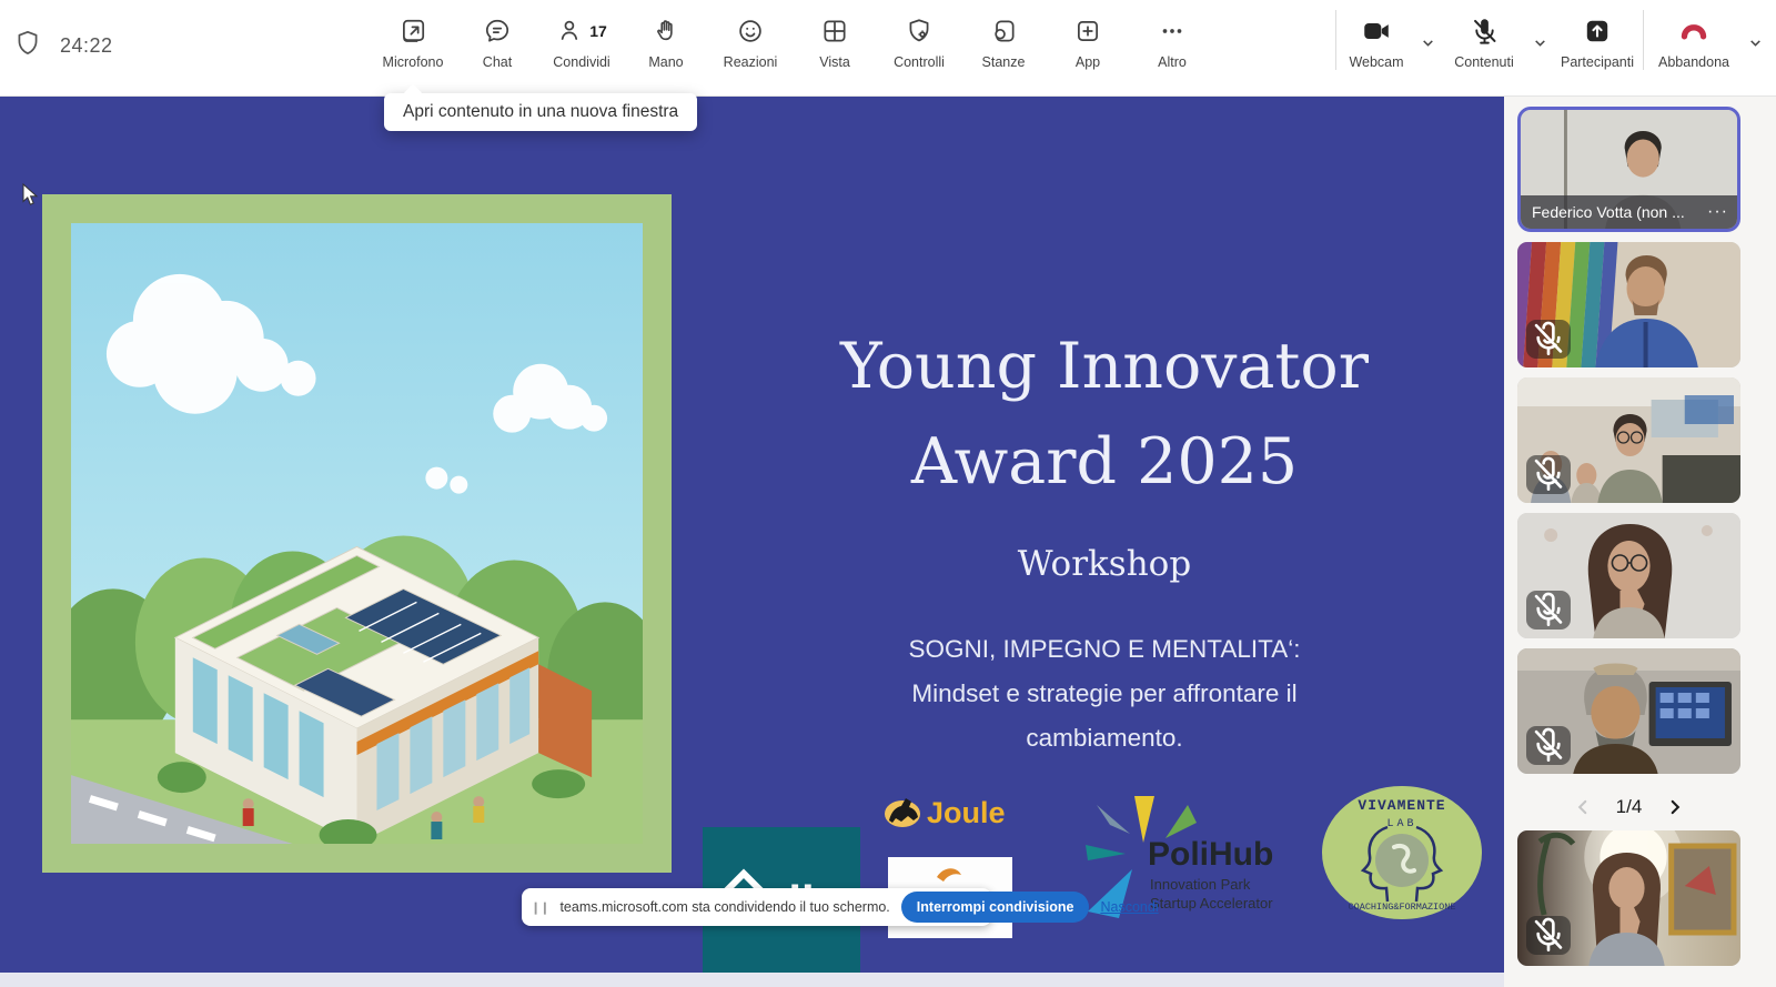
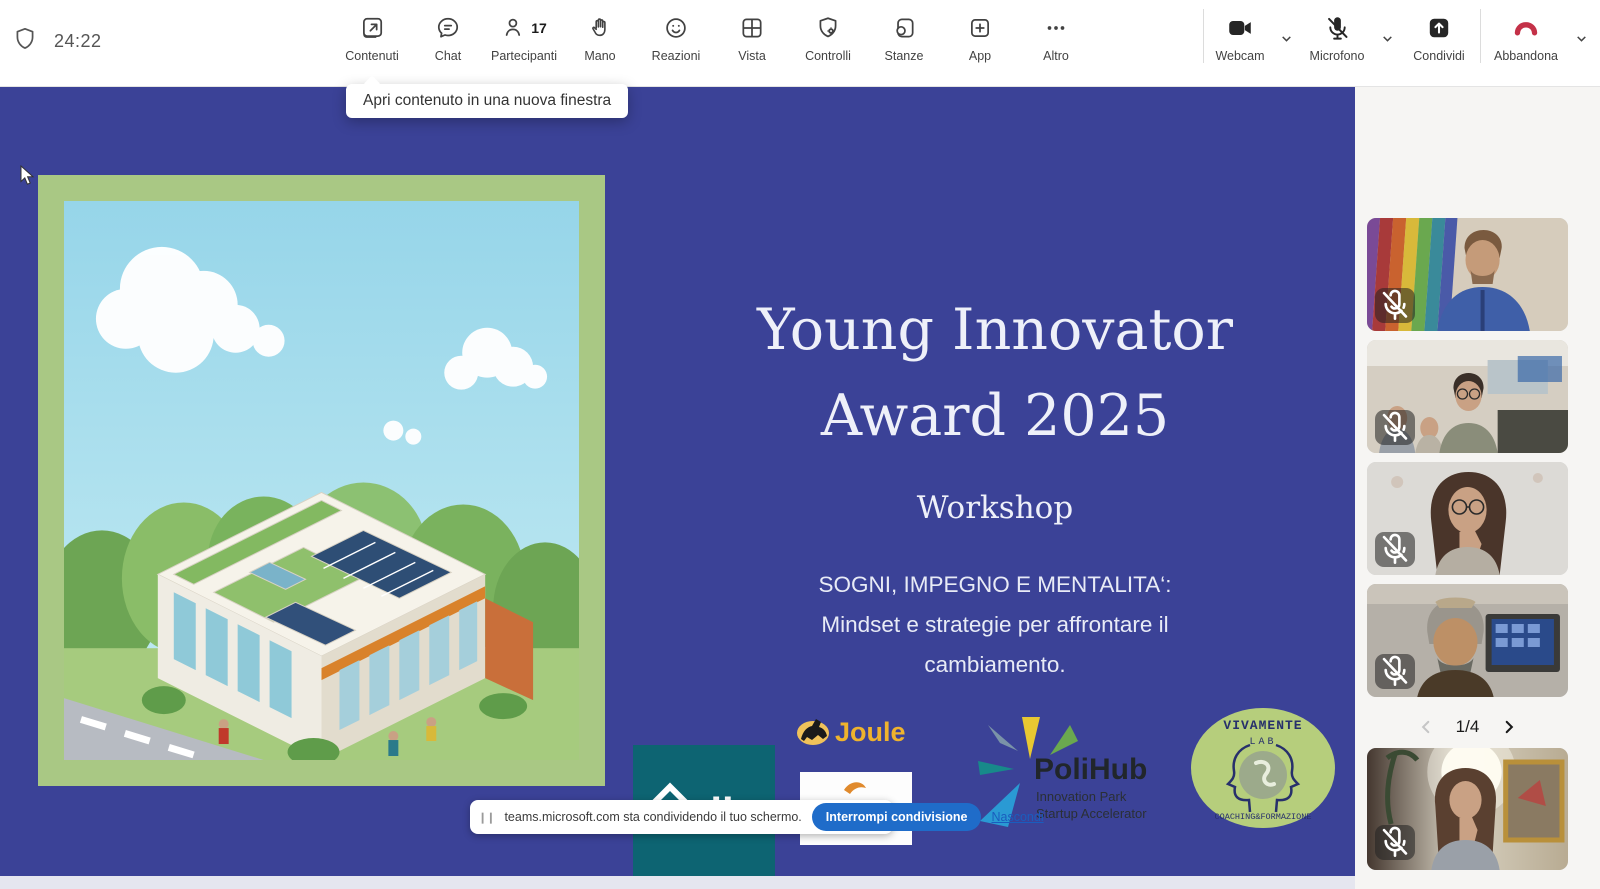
  24:22
- Microfono
+ Contenuti
  Chat
  17
- Condividi
+ Partecipanti
  Mano
  Reazioni
  Vista
  Controlli
  Stanze
  App
  Altro
  Webcam
- Contenuti
+ Microfono
- Partecipanti
+ Condividi
  Abbandona
  Apri contenuto in una nuova finestra
  Young Innovator
  Award 2025
  Workshop
  SOGNI, IMPEGNO E MENTALITA‘:
  Mindset e strategie per affrontare il
  cambiamento.
  Joule
  PoliHub
  Innovation Park
  Startup Accelerator
  VIVAMENTE
  LAB
  COACHING&FORMAZIONE
  ❙❙
  teams.microsoft.com sta condividendo il tuo schermo.
  Interrompi condivisione
  Nascondi
- Federico Votta (non ...
- ···
  1/4
